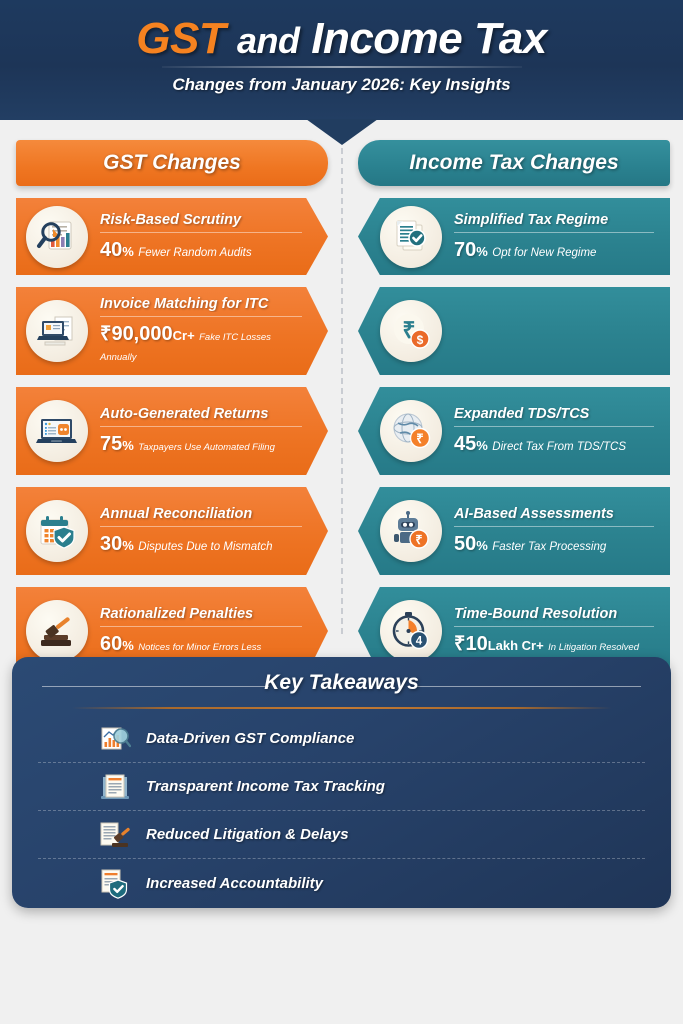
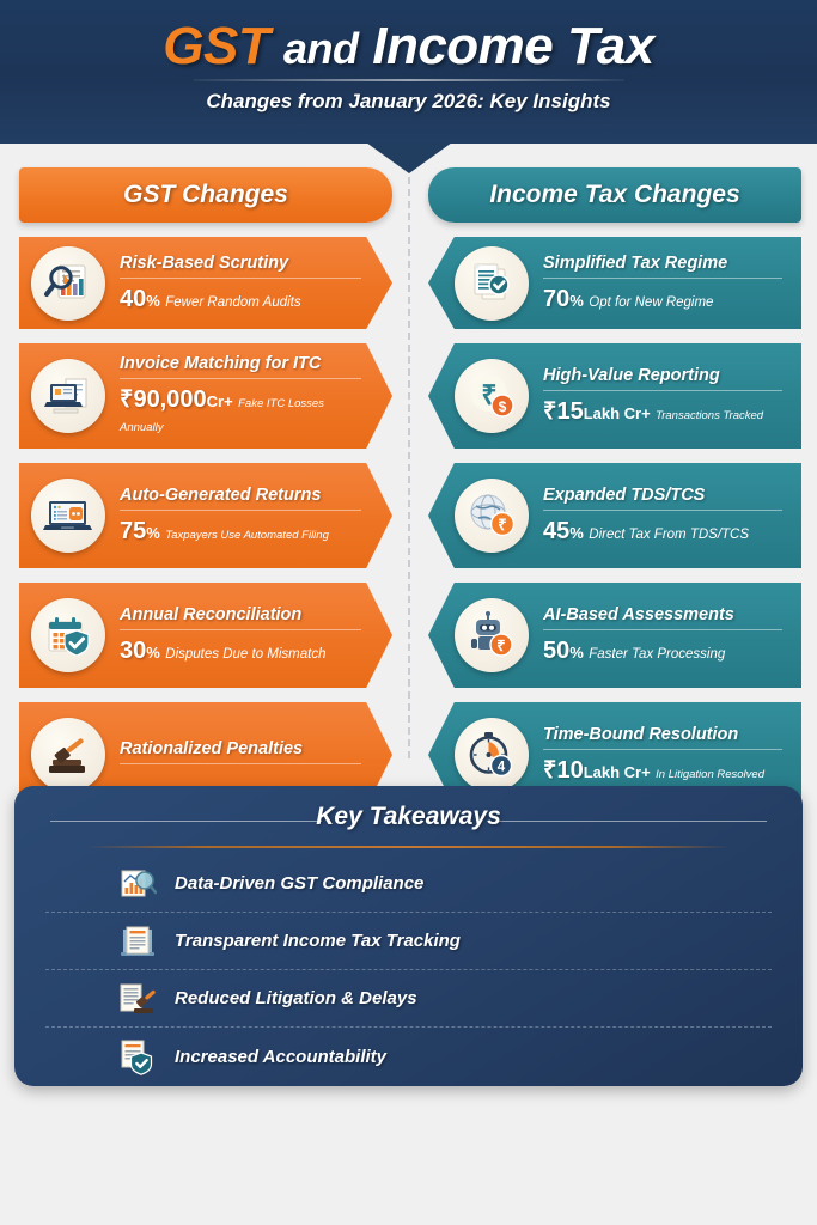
  GST and Income Tax
  Changes from January 2026: Key Insights
  GST Changes
  Risk-Based Scrutiny
  40% Fewer Random Audits
  Invoice Matching for ITC
  ₹90,000Cr+ Fake ITC Losses Annually
  Auto-Generated Returns
  75% Taxpayers Use Automated Filing
  Annual Reconciliation
  30% Disputes Due to Mismatch
  Rationalized Penalties
- 60% Notices for Minor Errors Less
  Income Tax Changes
  Simplified Tax Regime
  70% Opt for New Regime
  ₹
  $
+ High-Value Reporting
+ ₹15Lakh Cr+ Transactions Tracked
  ₹
  Expanded TDS/TCS
  45% Direct Tax From TDS/TCS
  ₹
  AI-Based Assessments
  50% Faster Tax Processing
  4
  Time-Bound Resolution
  ₹10Lakh Cr+ In Litigation Resolved
  Key Takeaways
  Data-Driven GST Compliance
  Transparent Income Tax Tracking
  Reduced Litigation & Delays
  Increased Accountability
